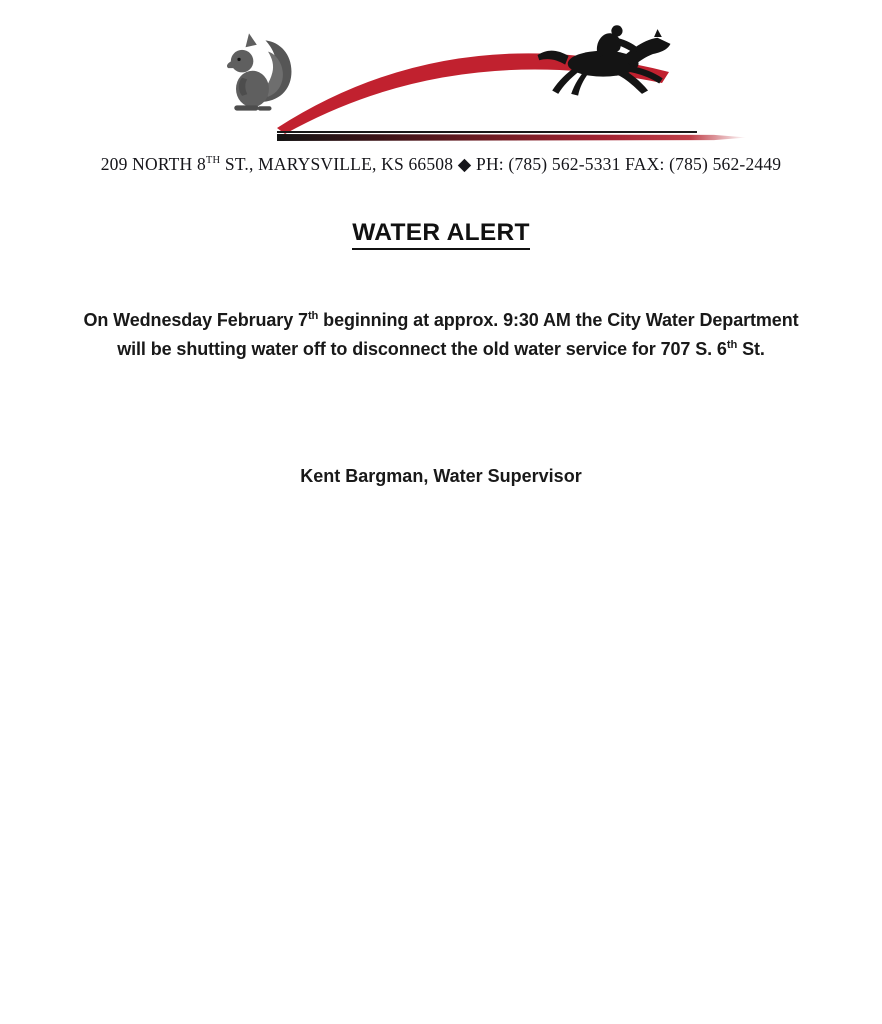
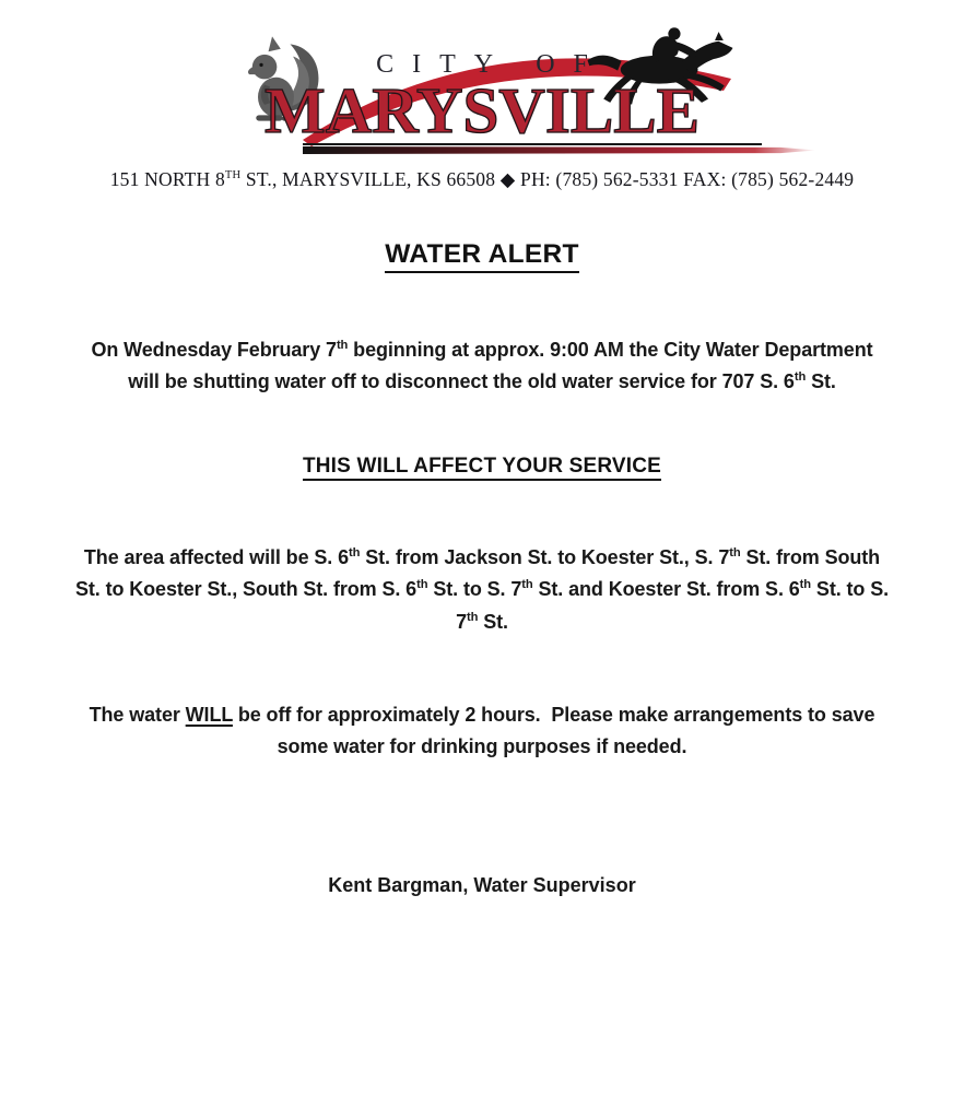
+ CITY OF
+ MARYSVILLE
- 209 NORTH 8TH ST., MARYSVILLE, KS 66508 ◆ PH: (785) 562-5331 FAX: (785) 562-2449
+ 151 NORTH 8TH ST., MARYSVILLE, KS 66508 ◆ PH: (785) 562-5331 FAX: (785) 562-2449
  WATER ALERT
- On Wednesday February 7th beginning at approx. 9:30 AM the City Water Department will be shutting water off to disconnect the old water service for 707 S. 6th St.
+ On Wednesday February 7th beginning at approx. 9:00 AM the City Water Department will be shutting water off to disconnect the old water service for 707 S. 6th St.
+ THIS WILL AFFECT YOUR SERVICE
+ The area affected will be S. 6th St. from Jackson St. to Koester St., S. 7th St. from South St. to Koester St., South St. from S. 6th St. to S. 7th St. and Koester St. from S. 6th St. to S. 7th St.
+ The water WILL be off for approximately 2 hours. Please make arrangements to save some water for drinking purposes if needed.
  Kent Bargman, Water Supervisor
